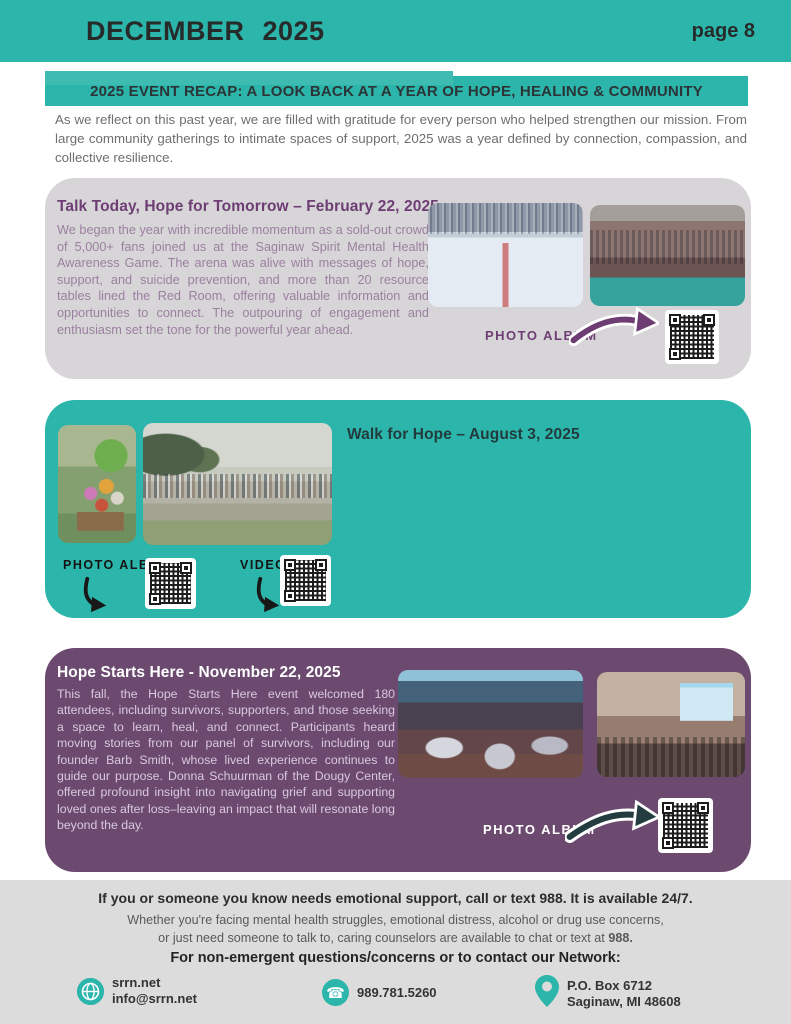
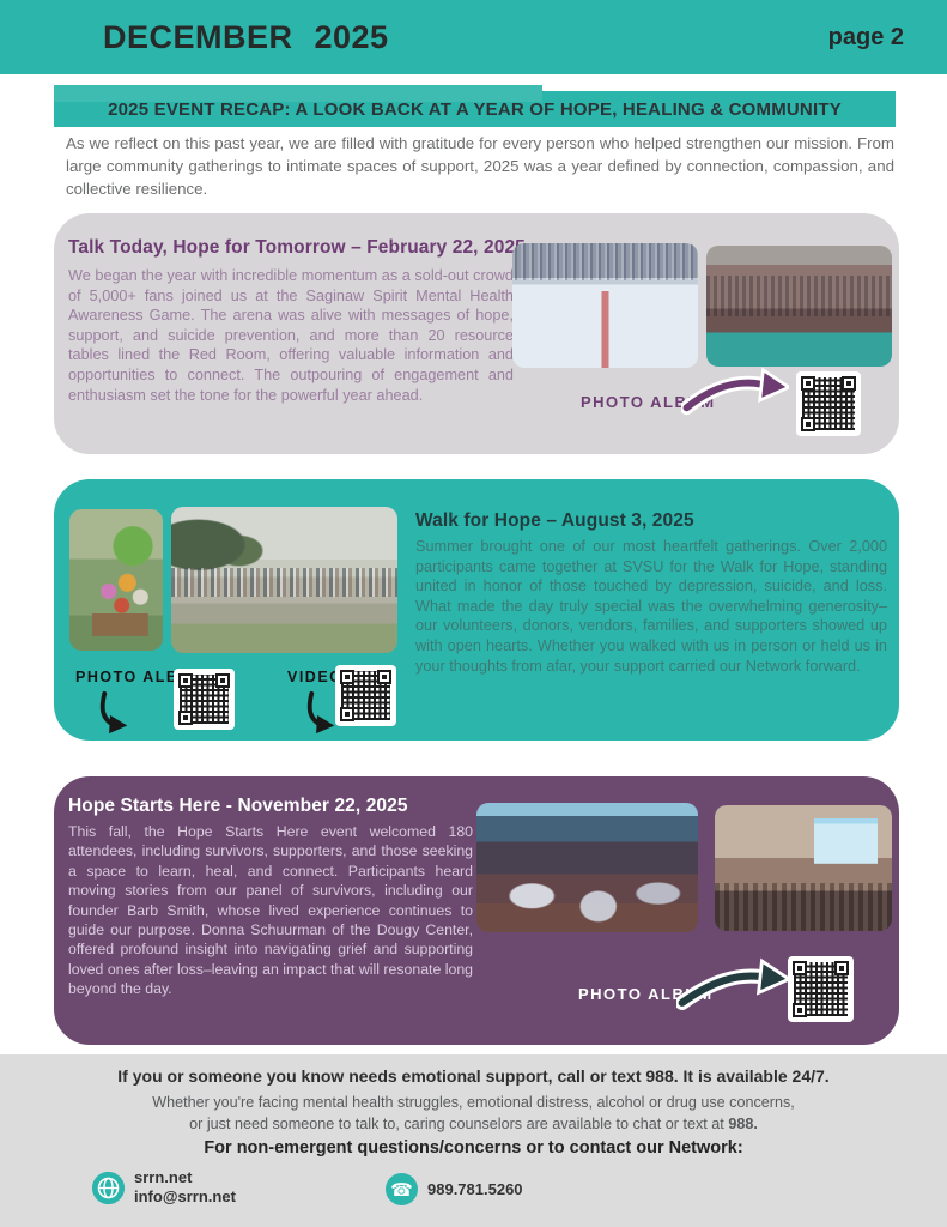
  DECEMBER 2025
- page 8
+ page 2
  2025 EVENT RECAP: A LOOK BACK AT A YEAR OF HOPE, HEALING & COMMUNITY
  As we reflect on this past year, we are filled with gratitude for every person who helped strengthen our mission. From large community gatherings to intimate spaces of support, 2025 was a year defined by connection, compassion, and collective resilience.
  Talk Today, Hope for Tomorrow – February 22, 202
  We began the year with incredible momentum as a sold-out crowd of 5,000+ fans joined us at the Saginaw Spirit Mental Health Awareness Game. The arena was alive with messages of hope support, and suicide prevention, and more than 20 resource tables lined the Red Room, offering valuable information and opportunities to connect. The outpouring of engagement and enthusiasm set the tone for the powerful year ahead.
  PHOTO ALBM
  Walk for Hope – August 3, 2025
+ Summer brought one of our most heartfelt gatherings. Over 2,000 participants came together at SVSU for the Walk for Hope, standing united in honor of those touched by depression, suicide, and loss. What made the day truly special was the overwhelming generosity–our volunteers, donors, vendors, families, and supporters showed up with open hearts. Whether you walked with us in person or held us in your thoughts from afar, your support carried our Network forward.
  PHOTO AL
  VIDE
  Hope Starts Here - November 22, 2025
  This fall, the Hope Starts Here event welcomed 180 attendees, including survivors, supporters, and those seeking a space to learn, heal, and connect. Participants heard moving stories from our panel of survivors, including our founder Barb Smith, whose lived experience continues to guide our purpose. Donna Schuurman of the Dougy Center, offered profound insight into navigating grief and supporting loved ones after loss–leaving an impact that will resonate long beyond the day.
  PHOTO ALB
  If you or someone you know needs emotional support, call or text 988. It is available 24/7.
  Whether you're facing mental health struggles, emotional distress, alcohol or drug use concerns,
  or just need someone to talk to, caring counselors are available to chat or text at 988.
  For non-emergent questions/concerns or to contact our Network:
  srrn.net
  info@srrn.net
  ☎
  989.781.5260
- P.O. Box 6712
- Saginaw, MI 48608
